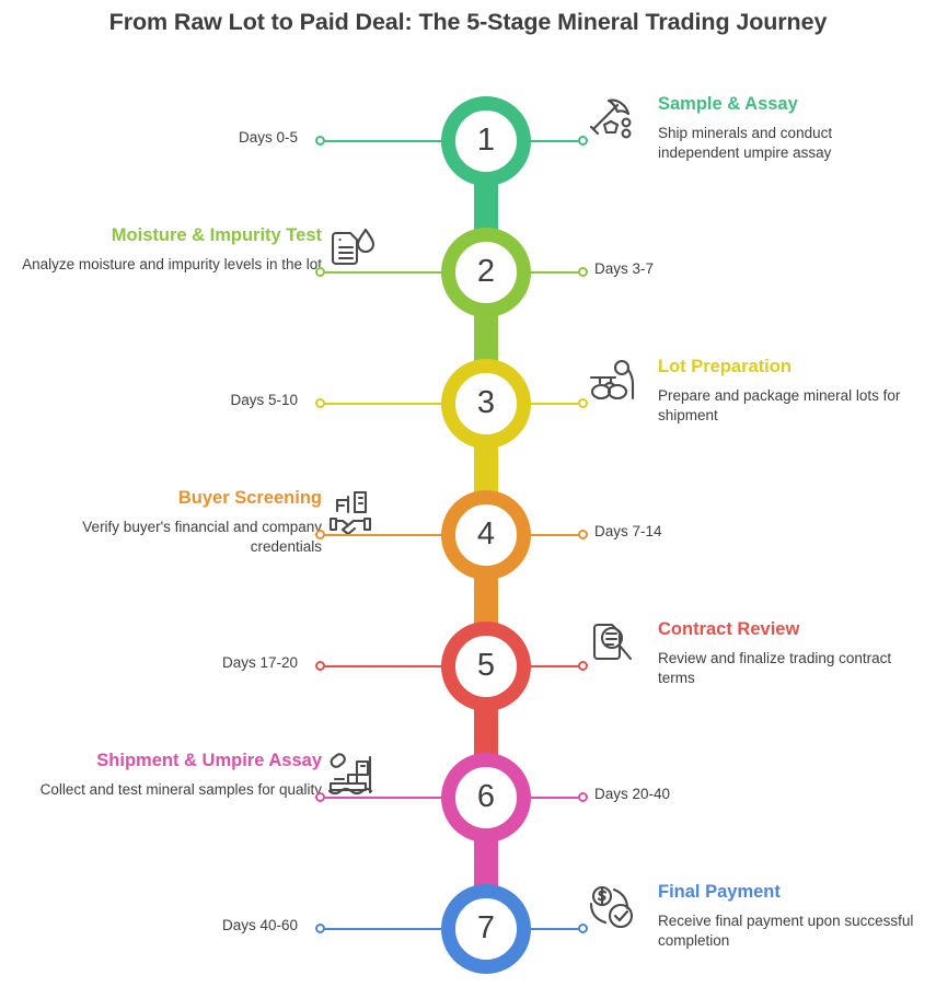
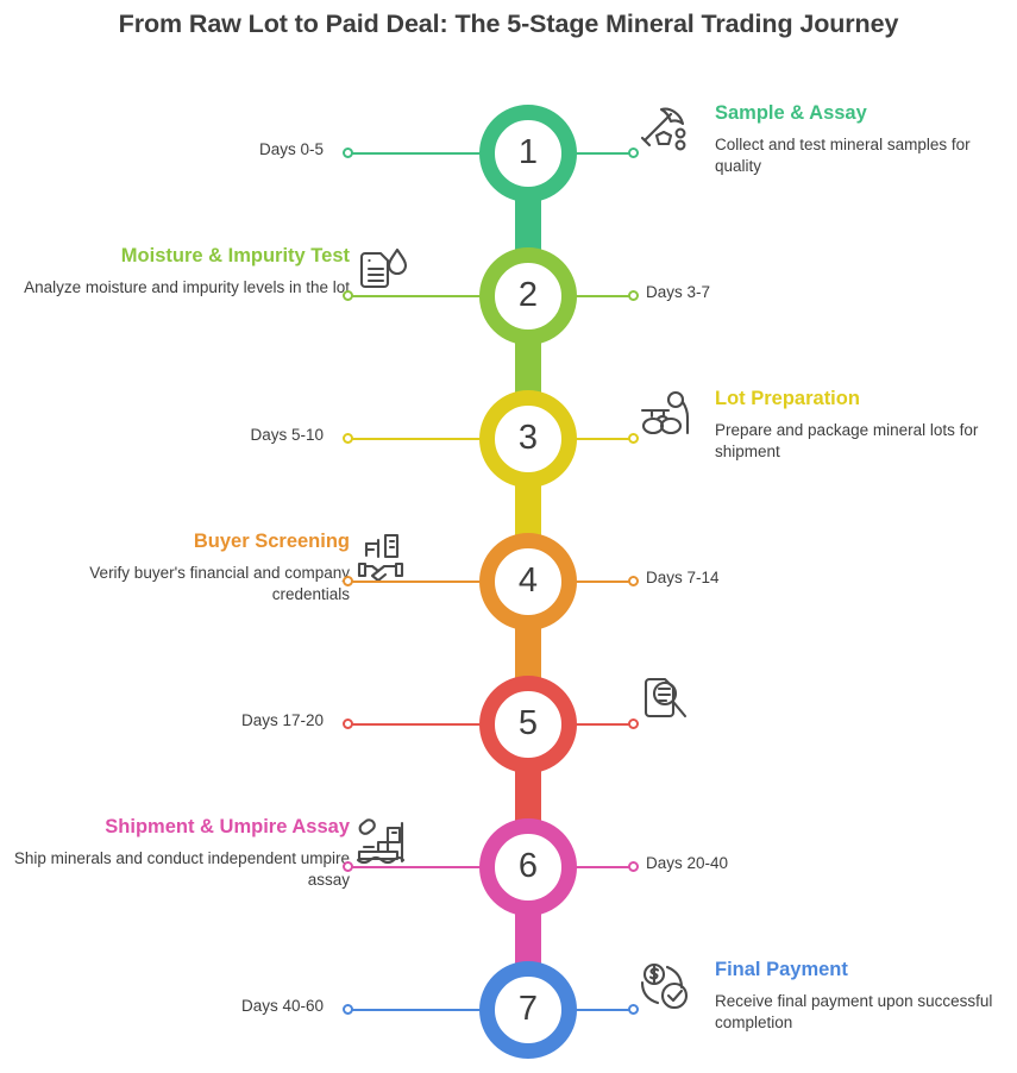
  From Raw Lot to Paid Deal: The 5-Stage Mineral Trading Journey
  1
  Days 0-5
  Sample & Assay
- Ship minerals and conduct independent umpire assay
+ Collect and test mineral samples for quality
  2
  Days 3-7
  Moisture & Impurity Test
  Analyze moisture and impurity levels in the lot
  3
  Days 5-10
  Lot Preparation
  Prepare and package mineral lots for shipment
  4
  Days 7-14
  Buyer Screening
  Verify buyer's financial and company credentials
  5
  Days 17-20
- Contract Review
- Review and finalize trading contract terms
  6
  Days 20-40
  Shipment & Umpire Assay
- Collect and test mineral samples for quality
+ Ship minerals and conduct independent umpire assay
  7
  Days 40-60
  Final Payment
  Receive final payment upon successful completion
